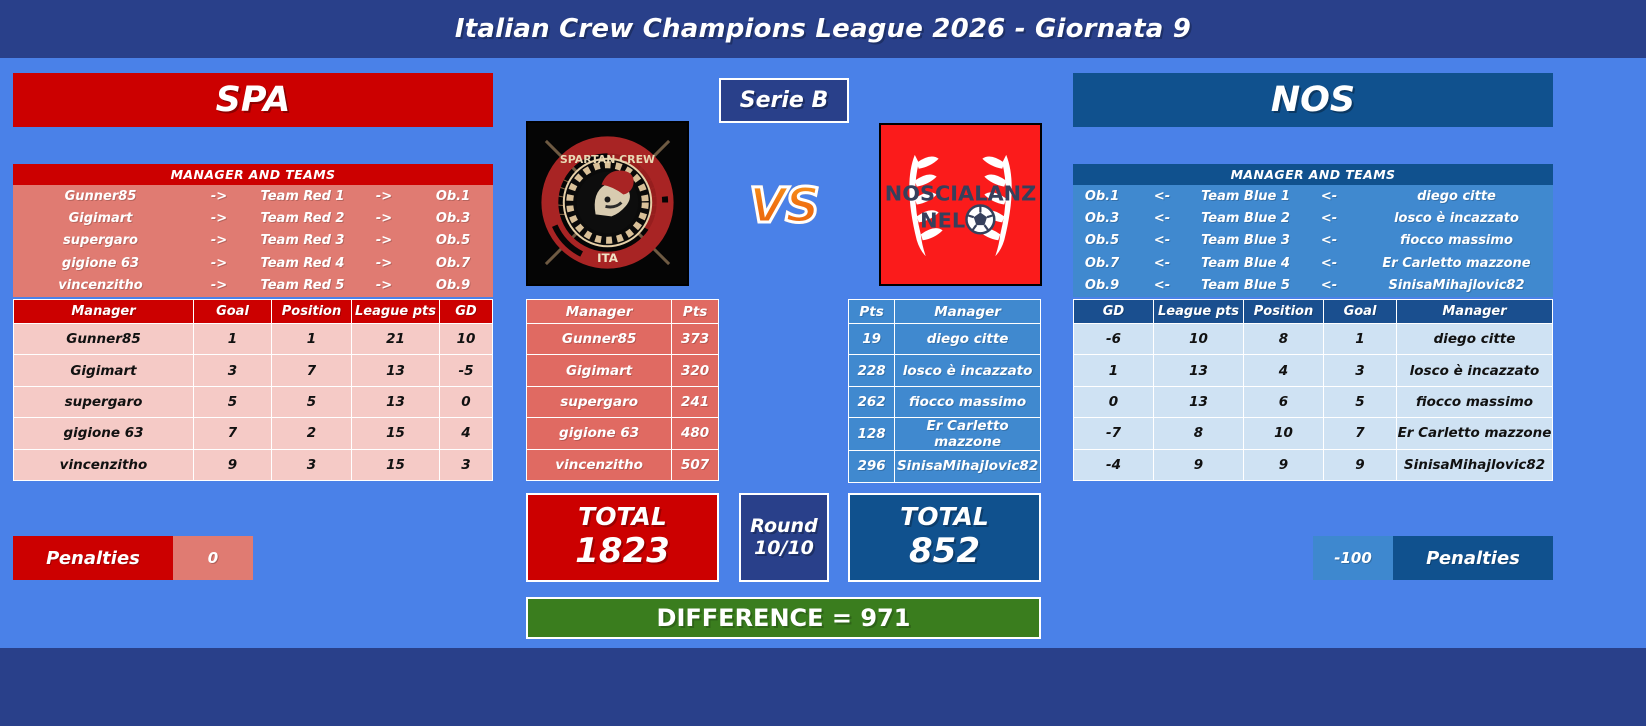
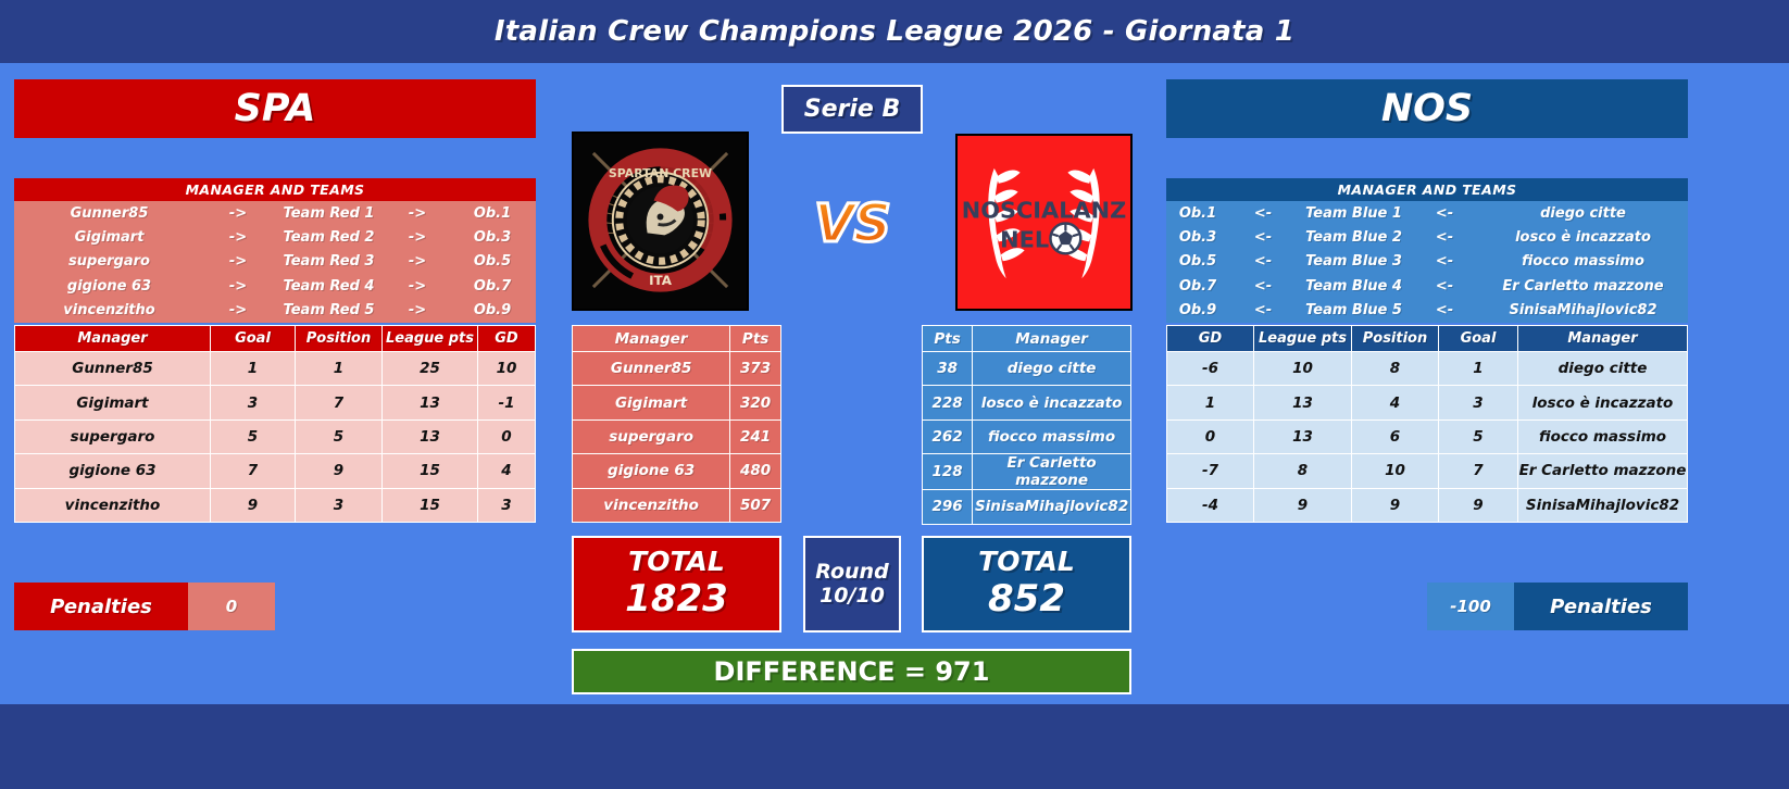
- Italian Crew Champions League 2026 - Giornata 9
+ Italian Crew Champions League 2026 - Giornata 1
  SPA
  MANAGER AND TEAMS
  Gunner85
  ->
  Team Red 1
  ->
  Ob.1
  Gigimart
  ->
  Team Red 2
  ->
  Ob.3
  supergaro
  ->
  Team Red 3
  ->
  Ob.5
  gigione 63
  ->
  Team Red 4
  ->
  Ob.7
  vincenzitho
  ->
  Team Red 5
  ->
  Ob.9
  Manager	Goal	Position	League pts	GD
- Gunner85	1	1	21	10
+ Gunner85	1	1	25	10
- Gigimart	3	7	13	-5
+ Gigimart	3	7	13	-1
  supergaro	5	5	13	0
- gigione 63	7	2	15	4
+ gigione 63	7	9	15	4
  vincenzitho	9	3	15	3
  Penalties
  0
  Serie B
  SPARTAN CREW
  ITA
  VS
  NOSCIALANZ
  NEL
  Manager	Pts
  Gunner85	373
  Gigimart	320
  supergaro	241
  gigione 63	480
  vincenzitho	507
  Pts	Manager
- 19	diego citte
+ 38	diego citte
  228	losco è incazzato
  262	fiocco massimo
  128	Er Carletto mazzone
  296	SinisaMihajlovic82
  TOTAL
  1823
  Round
  10/10
  TOTAL
  852
  DIFFERENCE = 971
  NOS
  MANAGER AND TEAMS
  Ob.1
  <-
  Team Blue 1
  <-
  diego citte
  Ob.3
  <-
  Team Blue 2
  <-
  losco è incazzato
  Ob.5
  <-
  Team Blue 3
  <-
  fiocco massimo
  Ob.7
  <-
  Team Blue 4
  <-
  Er Carletto mazzone
  Ob.9
  <-
  Team Blue 5
  <-
  SinisaMihajlovic82
  GD	League pts	Position	Goal	Manager
  -6	10	8	1	diego citte
  1	13	4	3	losco è incazzato
  0	13	6	5	fiocco massimo
  -7	8	10	7	Er Carletto mazzone
  -4	9	9	9	SinisaMihajlovic82
  -100
  Penalties
